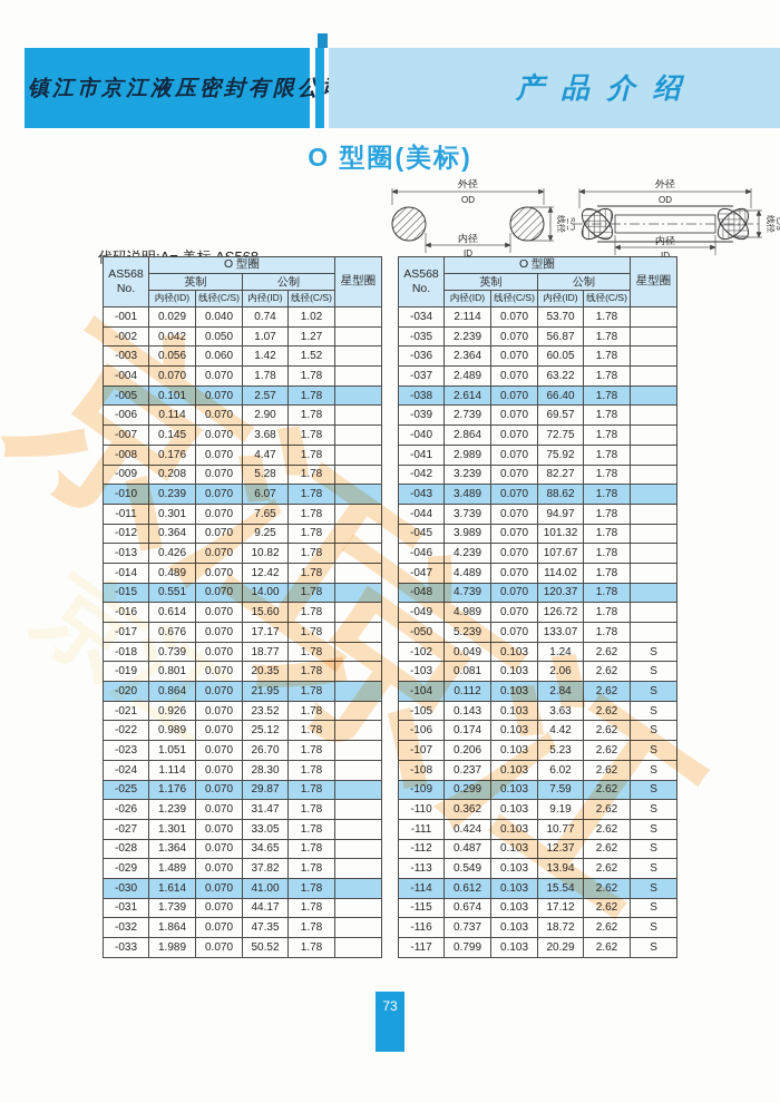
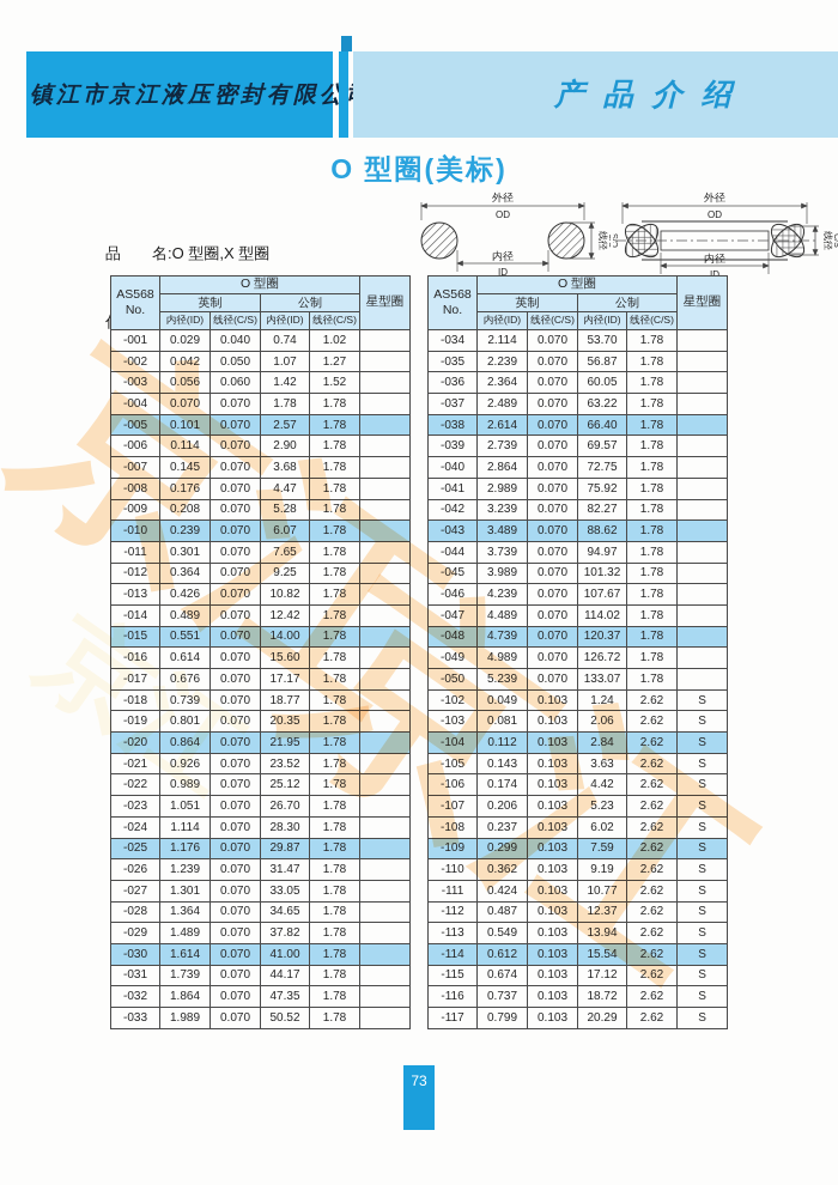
  镇江市京江液压密封有限公
  产品介绍
  O 型圈(美标)
+ 品 名:O 型圈,X 型圈
  外径
  OD
  内径
  ID
  外径
  OD
  内径
  ID
  AS568No.	O 型圈	星型圈
  英制	公制
  内径(ID)	线径(C/S)	内径(ID)	线径(C/S)
  -001	0.029	0.040	0.74	1.02
  -002	0.042	0.050	1.07	1.27
  -003	0.056	0.060	1.42	1.52
  -004	0.070	0.070	1.78	1.78
  -005	0.101	0.070	2.57	1.78
  -006	0.114	0.070	2.90	1.78
  -007	0.145	0.070	3.68	1.78
  -008	0.176	0.070	4.47	1.78
  -009	0.208	0.070	5.28	1.78
  -010	0.239	0.070	6.07	1.78
  -011	0.301	0.070	7.65	1.78
  -012	0.364	0.070	9.25	1.78
  -013	0.426	0.070	10.82	1.78
  -014	0.489	0.070	12.42	1.78
  -015	0.551	0.070	14.00	1.78
  -016	0.614	0.070	15.60	1.78
  -017	0.676	0.070	17.17	1.78
  -018	0.739	0.070	18.77	1.78
  -019	0.801	0.070	20.35	1.78
  -020	0.864	0.070	21.95	1.78
  -021	0.926	0.070	23.52	1.78
  -022	0.989	0.070	25.12	1.78
  -023	1.051	0.070	26.70	1.78
  -024	1.114	0.070	28.30	1.78
  -025	1.176	0.070	29.87	1.78
  -026	1.239	0.070	31.47	1.78
  -027	1.301	0.070	33.05	1.78
  -028	1.364	0.070	34.65	1.78
  -029	1.489	0.070	37.82	1.78
  -030	1.614	0.070	41.00	1.78
  -031	1.739	0.070	44.17	1.78
  -032	1.864	0.070	47.35	1.78
  -033	1.989	0.070	50.52	1.78
  AS568No.	O 型圈	星型圈
  英制	公制
  内径(ID)	线径(C/S)	内径(ID)	线径(C/S)
  -034	2.114	0.070	53.70	1.78
  -035	2.239	0.070	56.87	1.78
  -036	2.364	0.070	60.05	1.78
  -037	2.489	0.070	63.22	1.78
  -038	2.614	0.070	66.40	1.78
  -039	2.739	0.070	69.57	1.78
  -040	2.864	0.070	72.75	1.78
  -041	2.989	0.070	75.92	1.78
  -042	3.239	0.070	82.27	1.78
  -043	3.489	0.070	88.62	1.78
  -044	3.739	0.070	94.97	1.78
  -045	3.989	0.070	101.32	1.78
  -046	4.239	0.070	107.67	1.78
  -047	4.489	0.070	114.02	1.78
  -048	4.739	0.070	120.37	1.78
  -049	4.989	0.070	126.72	1.78
  -050	5.239	0.070	133.07	1.78
  -102	0.049	0.103	1.24	2.62	S
  -103	0.081	0.103	2.06	2.62	S
  -104	0.112	0.103	2.84	2.62	S
  -105	0.143	0.103	3.63	2.62	S
  -106	0.174	0.103	4.42	2.62	S
  -107	0.206	0.103	5.23	2.62	S
  -108	0.237	0.103	6.02	2.62	S
  -109	0.299	0.103	7.59	2.62	S
  -110	0.362	0.103	9.19	2.62	S
  -111	0.424	0.103	10.77	2.62	S
  -112	0.487	0.103	12.37	2.62	S
  -113	0.549	0.103	13.94	2.62	S
  -114	0.612	0.103	15.54	2.62	S
  -115	0.674	0.103	17.12	2.62	S
  -116	0.737	0.103	18.72	2.62	S
  -117	0.799	0.103	20.29	2.62	S
  73
